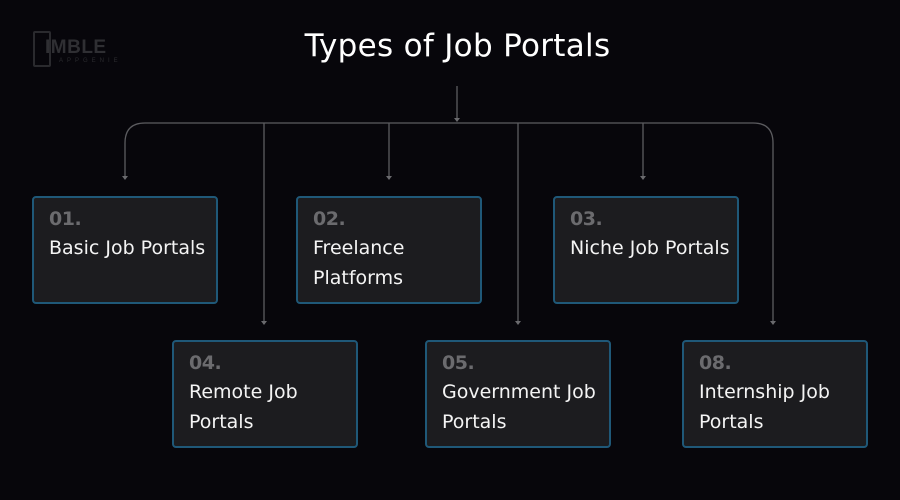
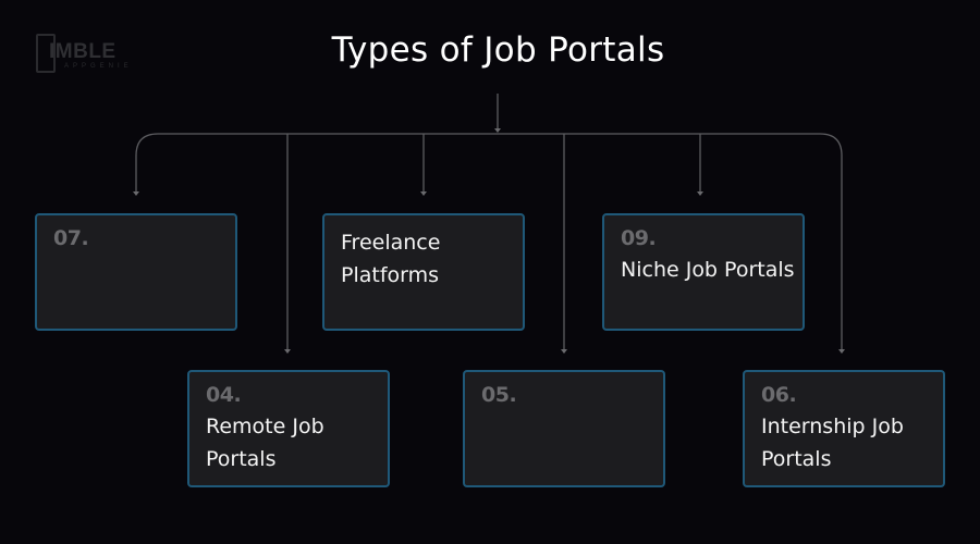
  IMBLE
  Types of Job Portals
- 01.
+ 07.
- Basic Job Portals
- 02.
  Freelance Platforms
- 03.
+ 09.
  Niche Job Portals
  04.
  Remote Job Portals
  05.
- Government Job Portals
- 08.
+ 06.
  Internship Job Portals
